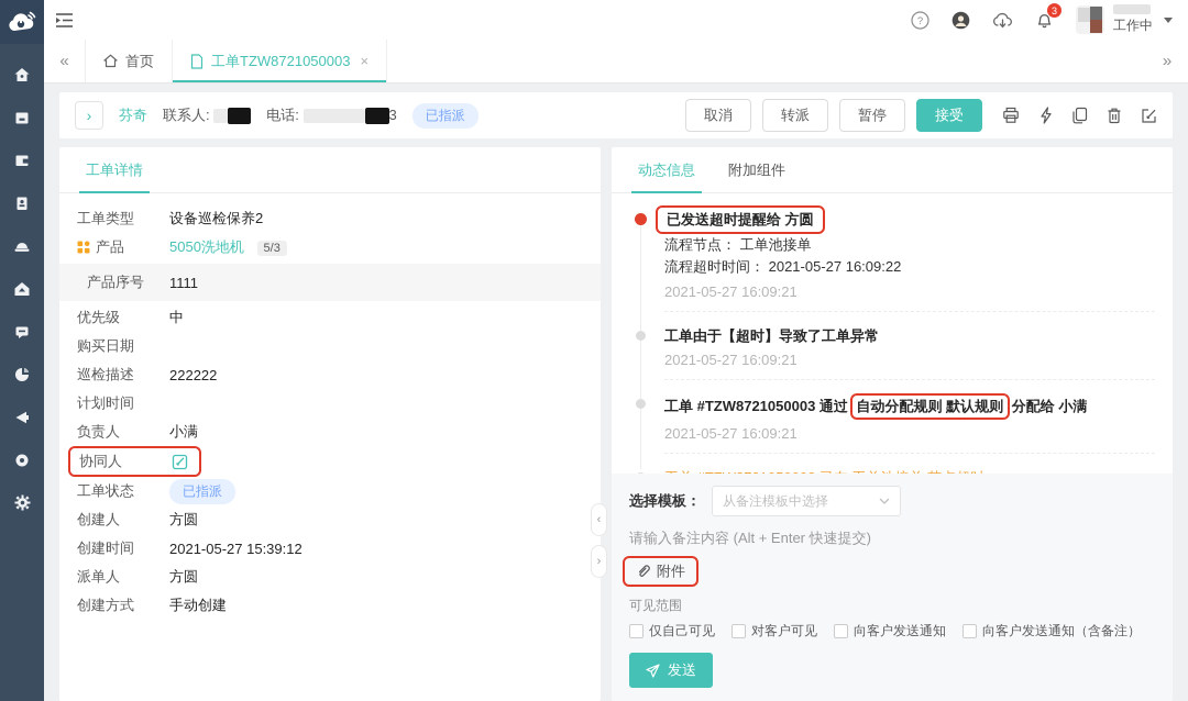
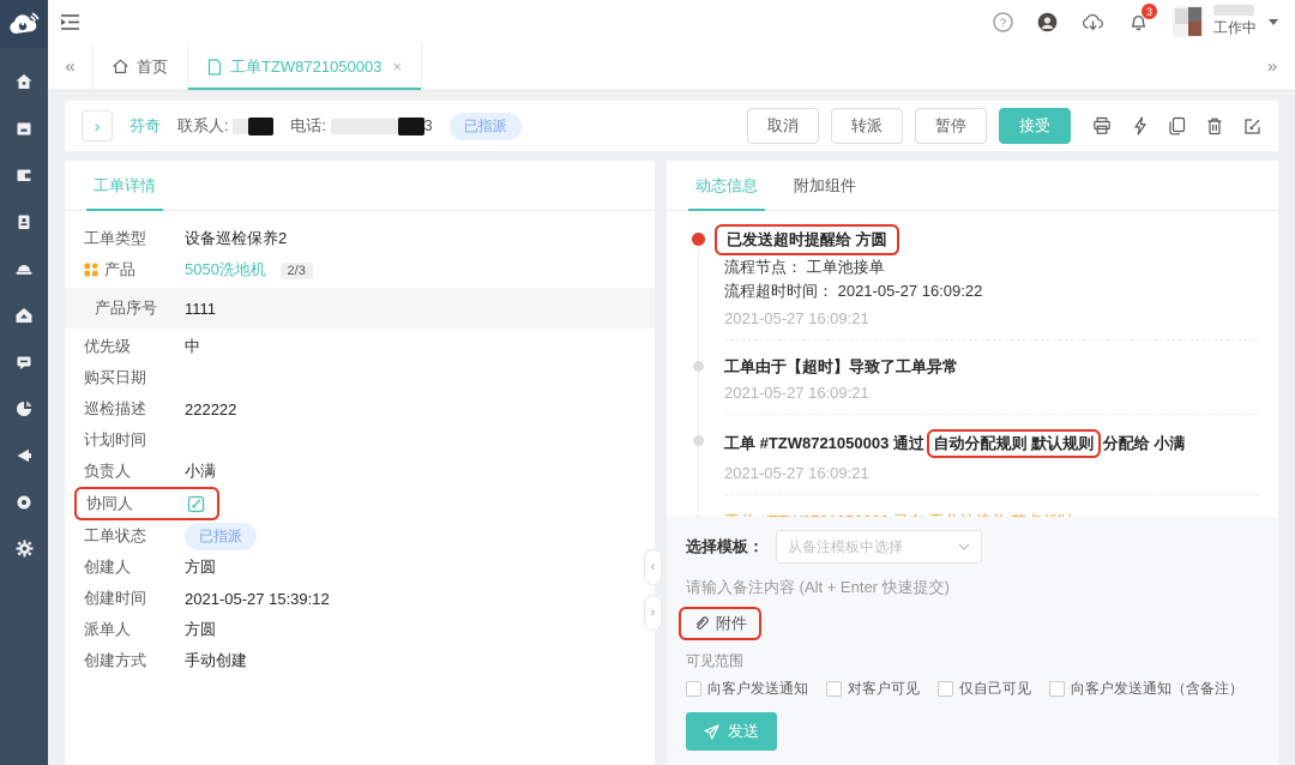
  ?
  3
  工作中
  «
  首页
  工单TZW8721050003
  ×
  »
  ›
  芬奇
  联系人:
  电话: 3
  已指派
  取消
  转派
  暂停
  接受
  工单详情
  工单类型
  设备巡检保养2
  产品
- 5050洗地机 5/3
+ 5050洗地机 2/3
  产品序号
  1111
  优先级
  中
  购买日期
  巡检描述
  222222
  计划时间
  负责人
  小满
  协同人
  工单状态
  已指派
  创建人
  方圆
  创建时间
  2021-05-27 15:39:12
  派单人
  方圆
  创建方式
  手动创建
  ‹
  ›
  动态信息
  附加组件
  已发送超时提醒给 方圆
  流程节点： 工单池接单
  流程超时时间： 2021-05-27 16:09:22
  2021-05-27 16:09:21
  工单由于【超时】导致了工单异常
  2021-05-27 16:09:21
  工单 #TZW8721050003 通过 自动分配规则 默认规则 分配给 小满
  2021-05-27 16:09:21
  选择模板：
  从备注模板中选择
  请输入备注内容 (Alt + Enter 快速提交)
  附件
  可见范围
- 仅自己可见
+ 向客户发送通知
  对客户可见
- 向客户发送通知
+ 仅自己可见
  向客户发送通知（含备注）
  发送
